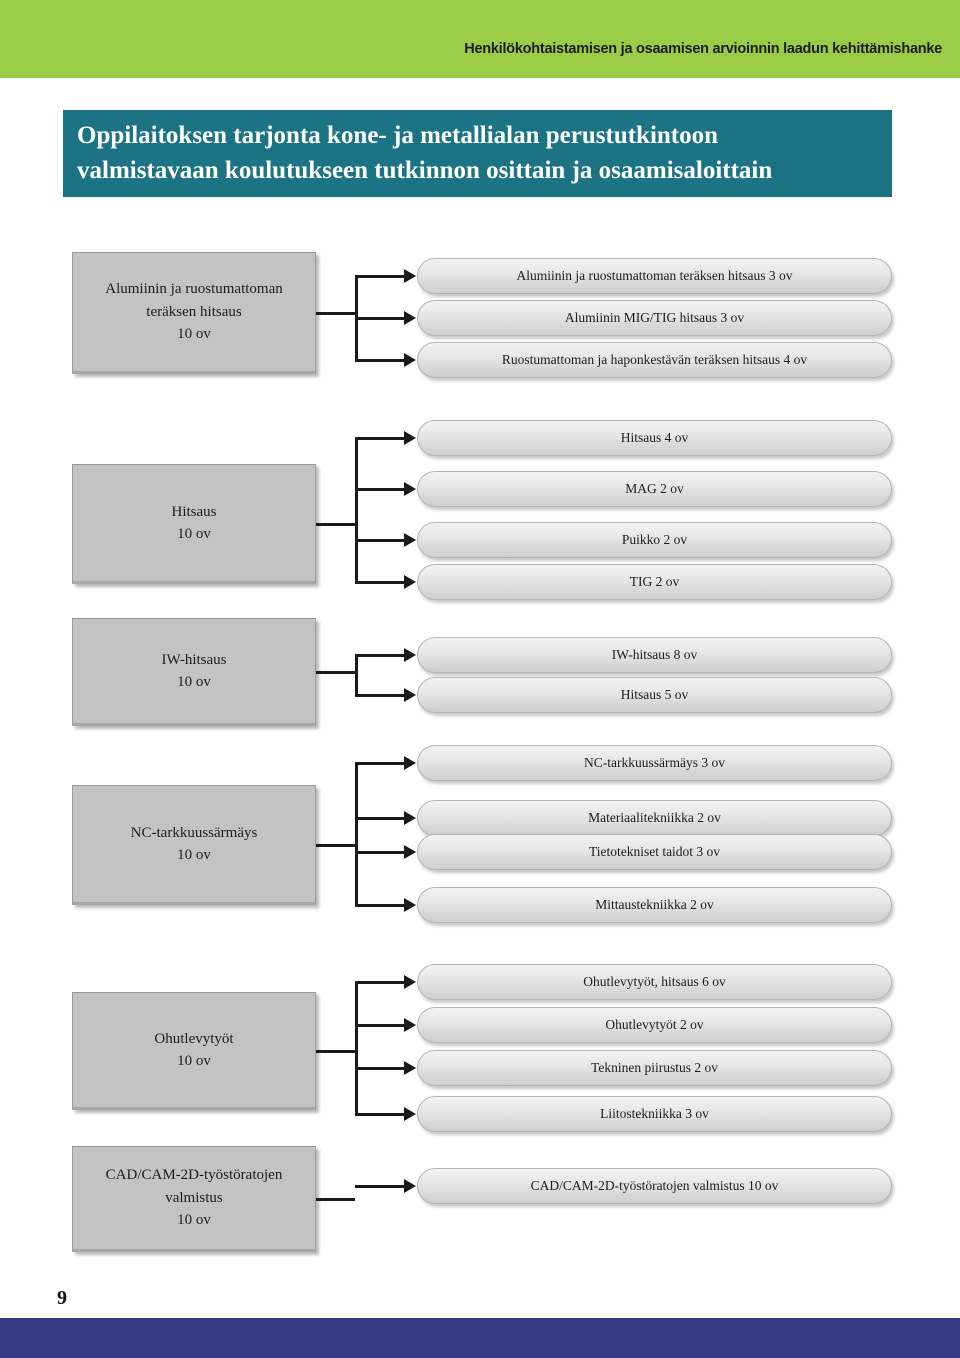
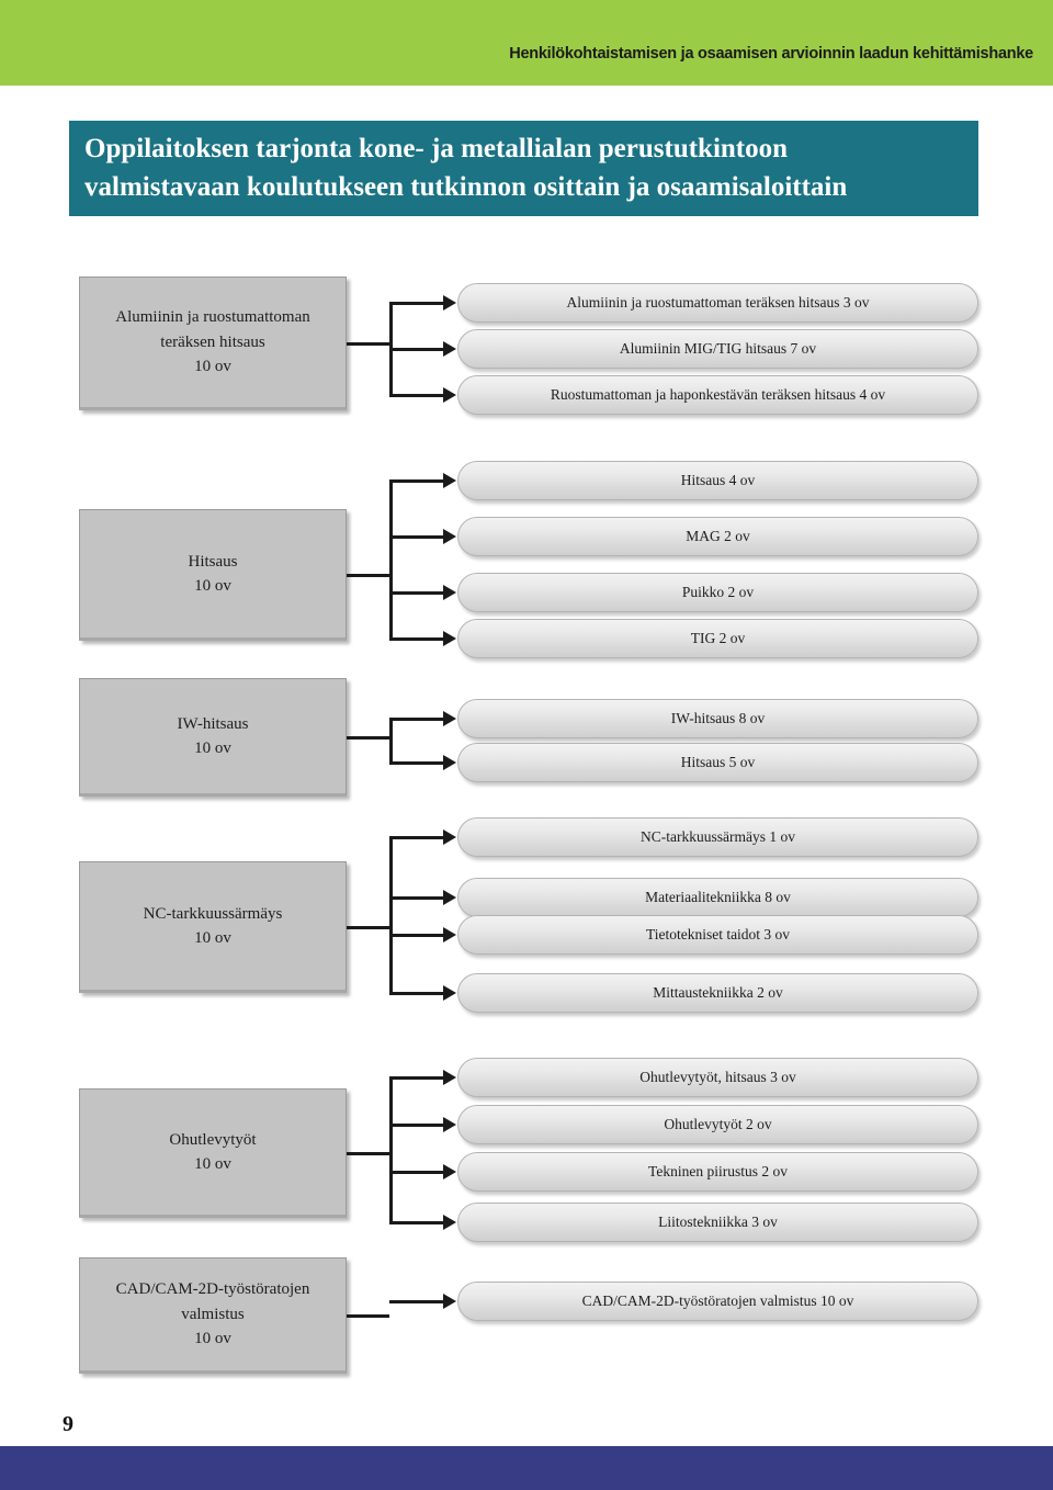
  Henkilökohtaistamisen ja osaamisen arvioinnin laadun kehittämishanke
  Oppilaitoksen tarjonta kone- ja metallialan perustutkintoon
  valmistavaan koulutukseen tutkinnon osittain ja osaamisaloittain
  Alumiinin ja ruostumattoman
  teräksen hitsaus
  10 ov
  Alumiinin ja ruostumattoman teräksen hitsaus 3 ov
- Alumiinin MIG/TIG hitsaus 3 ov
+ Alumiinin MIG/TIG hitsaus 7 ov
  Ruostumattoman ja haponkestävän teräksen hitsaus 4 ov
  Hitsaus
  10 ov
  Hitsaus 4 ov
  MAG 2 ov
  Puikko 2 ov
  TIG 2 ov
  IW-hitsaus
  10 ov
  IW-hitsaus 8 ov
  Hitsaus 5 ov
  NC-tarkkuussärmäys
  10 ov
- NC-tarkkuussärmäys 3 ov
+ NC-tarkkuussärmäys 1 ov
- Materiaalitekniikka 2 ov
+ Materiaalitekniikka 8 ov
  Tietotekniset taidot 3 ov
  Mittaustekniikka 2 ov
  Ohutlevytyöt
  10 ov
- Ohutlevytyöt, hitsaus 6 ov
+ Ohutlevytyöt, hitsaus 3 ov
  Ohutlevytyöt 2 ov
  Tekninen piirustus 2 ov
  Liitostekniikka 3 ov
  CAD/CAM-2D-työstöratojen
  valmistus
  10 ov
  CAD/CAM-2D-työstöratojen valmistus 10 ov
  9
